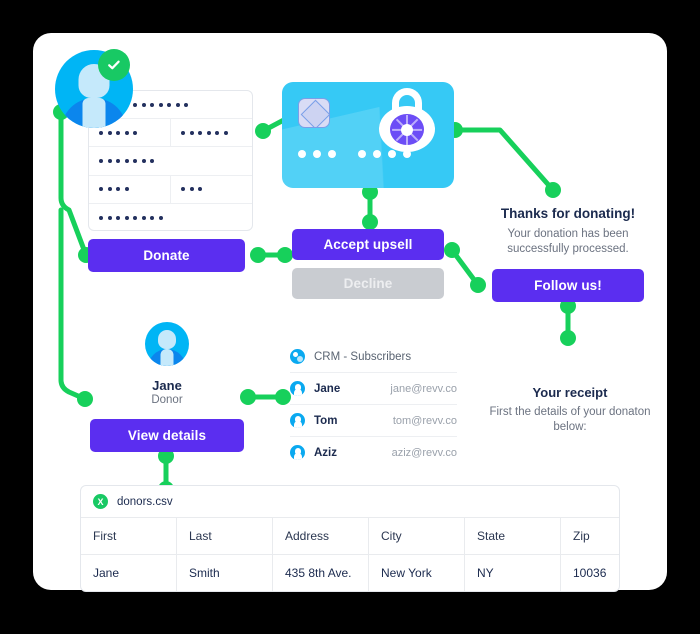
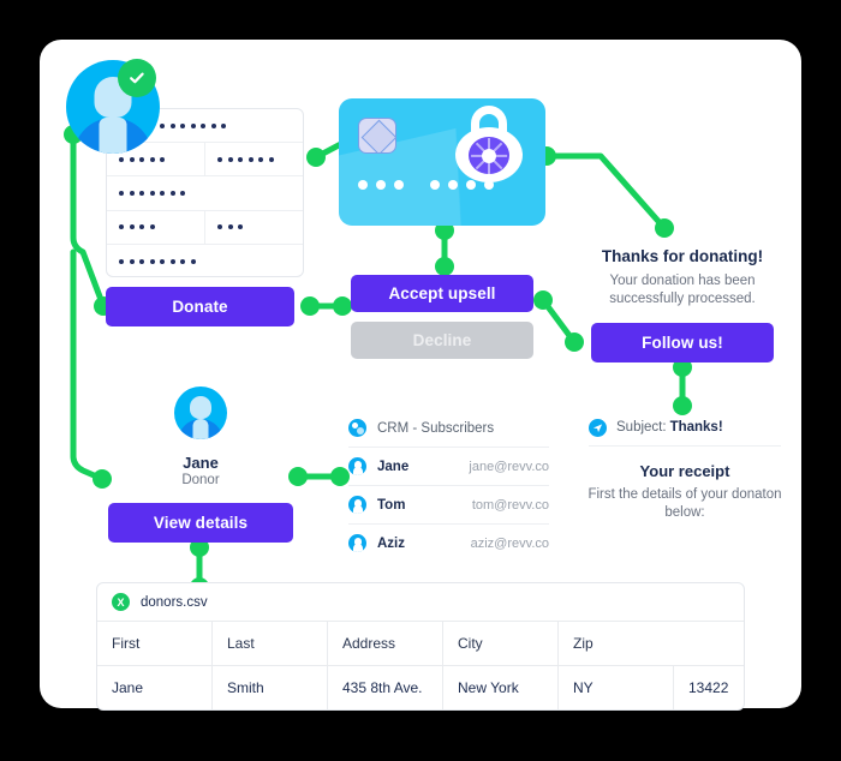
  Donate
  Accept upsell
  Decline
  Follow us!
  View details
  Thanks for donating!
  Your donation has been successfully processed.
  Jane
  Donor
  CRM - Subscribers
  Jane
  jane@revv.co
  Tom
  tom@revv.co
  Aziz
  aziz@revv.co
+ Subject:
+ Thanks!
  Your receipt
  First the details of your donaton below:
  X
  donors.csv
  First
  Last
  Address
  City
- State
  Zip
  Jane
  Smith
  435 8th Ave.
  New York
  NY
- 10036
+ 13422
